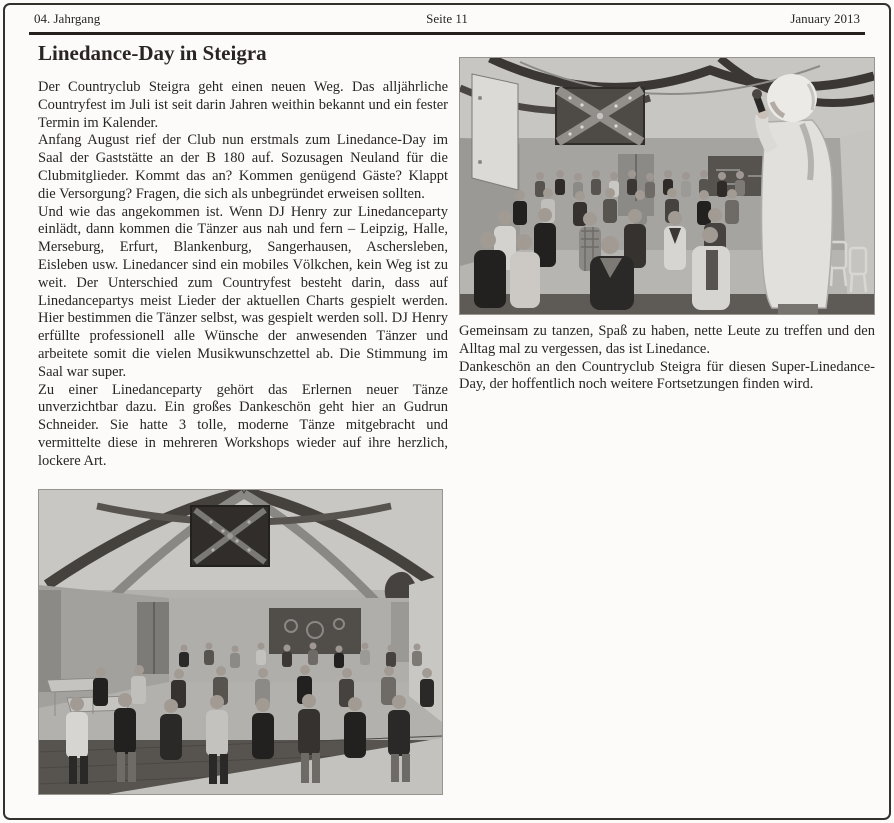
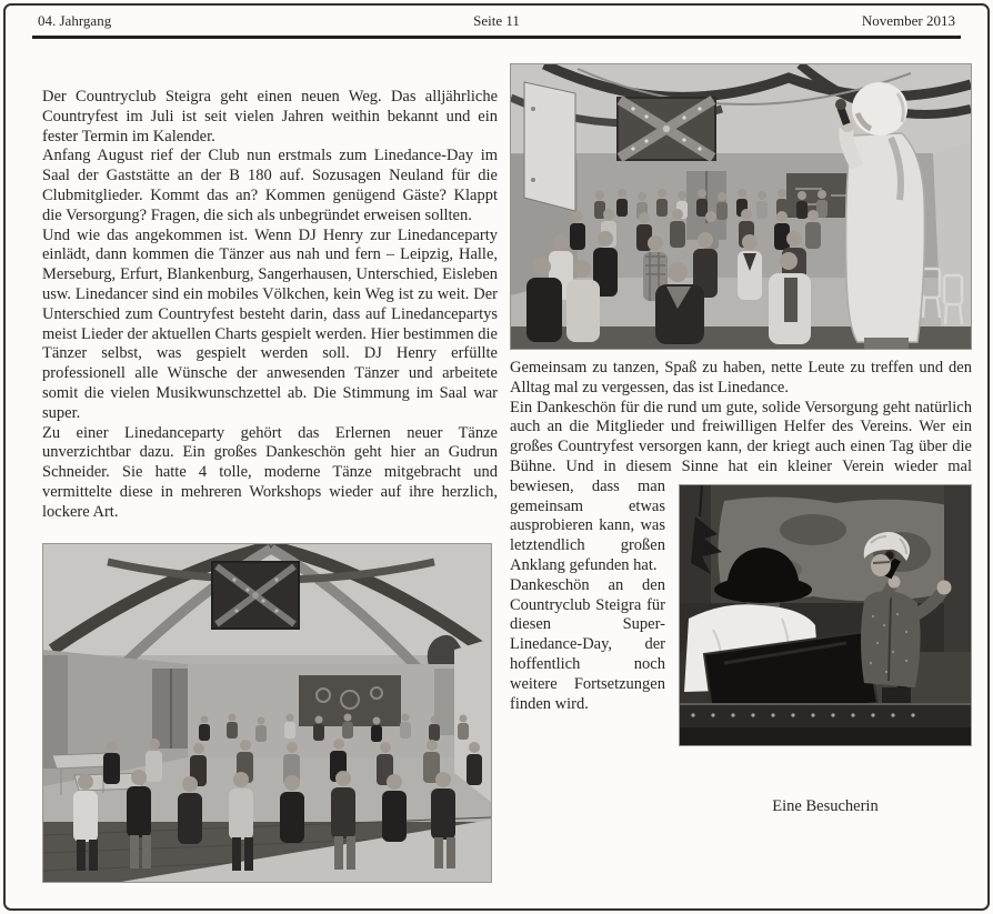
  04. Jahrgang
  Seite 11
- January 2013
+ November 2013
- Linedance-Day in Steigra
- Der Countryclub Steigra geht einen neuen Weg. Das alljährliche Countryfest im Juli ist seit darin Jahren weithin bekannt und ein fester Termin im Kalender.
+ Der Countryclub Steigra geht einen neuen Weg. Das alljährliche Countryfest im Juli ist seit vielen Jahren weithin bekannt und ein fester Termin im Kalender.
  Anfang August rief der Club nun erstmals zum Linedance-Day im Saal der Gaststätte an der B 180 auf. Sozusagen Neuland für die Clubmitglieder. Kommt das an? Kommen genügend Gäste? Klappt die Versorgung? Fragen, die sich als unbegründet erweisen sollten.
- Und wie das angekommen ist. Wenn DJ Henry zur Linedanceparty einlädt, dann kommen die Tänzer aus nah und fern – Leipzig, Halle, Merseburg, Erfurt, Blankenburg, Sangerhausen, Aschersleben, Eisleben usw. Linedancer sind ein mobiles Völkchen, kein Weg ist zu weit. Der Unterschied zum Countryfest besteht darin, dass auf Linedancepartys meist Lieder der aktuellen Charts gespielt werden. Hier bestimmen die Tänzer selbst, was gespielt werden soll. DJ Henry erfüllte professionell alle Wünsche der anwesenden Tänzer und arbeitete somit die vielen Musikwunschzettel ab. Die Stimmung im Saal war super.
+ Und wie das angekommen ist. Wenn DJ Henry zur Linedanceparty einlädt, dann kommen die Tänzer aus nah und fern – Leipzig, Halle, Merseburg, Erfurt, Blankenburg, Sangerhausen, Unterschied, Eisleben usw. Linedancer sind ein mobiles Völkchen, kein Weg ist zu weit. Der Unterschied zum Countryfest besteht darin, dass auf Linedancepartys meist Lieder der aktuellen Charts gespielt werden. Hier bestimmen die Tänzer selbst, was gespielt werden soll. DJ Henry erfüllte professionell alle Wünsche der anwesenden Tänzer und arbeitete somit die vielen Musikwunschzettel ab. Die Stimmung im Saal war super.
- Zu einer Linedanceparty gehört das Erlernen neuer Tänze unverzichtbar dazu. Ein großes Dankeschön geht hier an Gudrun Schneider. Sie hatte 3 tolle, moderne Tänze mitgebracht und vermittelte diese in mehreren Workshops wieder auf ihre herzlich, lockere Art.
+ Zu einer Linedanceparty gehört das Erlernen neuer Tänze unverzichtbar dazu. Ein großes Dankeschön geht hier an Gudrun Schneider. Sie hatte 4 tolle, moderne Tänze mitgebracht und vermittelte diese in mehreren Workshops wieder auf ihre herzlich, lockere Art.
  Gemeinsam zu tanzen, Spaß zu haben, nette Leute zu treffen und den Alltag mal zu vergessen, das ist Linedance.
+ Ein Dankeschön für die rund um gute, solide Versorgung geht natürlich auch an die Mitglieder und freiwilligen Helfer des Vereins. Wer ein großes Countryfest versorgen kann, der kriegt auch einen Tag über die Bühne. Und in diesem Sinne hat ein kleiner
+ Eine Besucherin
+ Verein wieder mal bewiesen, dass man gemeinsam etwas ausprobieren kann, was letztendlich großen Anklang gefunden hat.
  Dankeschön an den Countryclub Steigra für diesen Super-Linedance-Day, der hoffentlich noch weitere Fortsetzungen finden wird.
